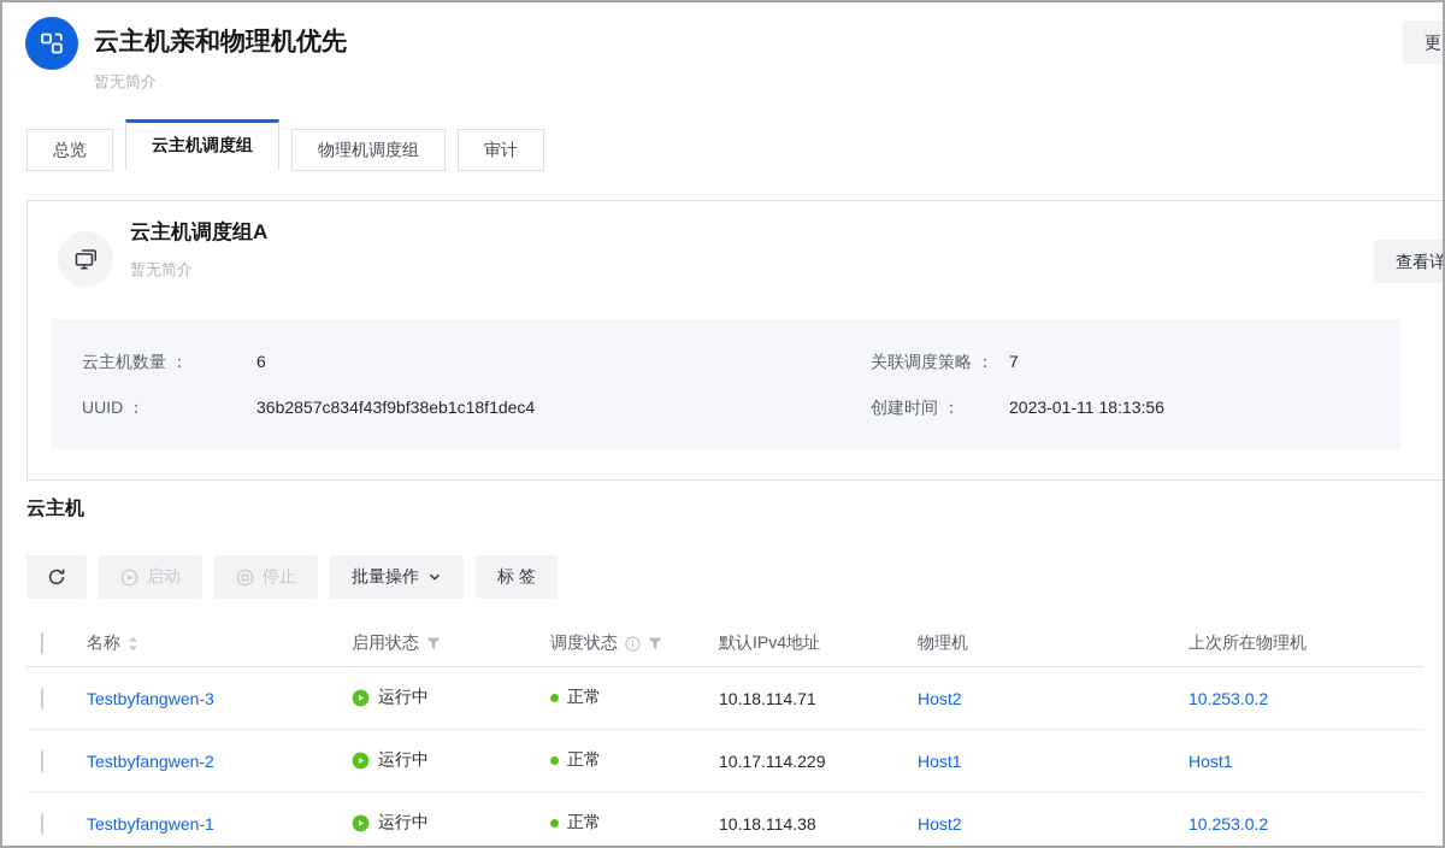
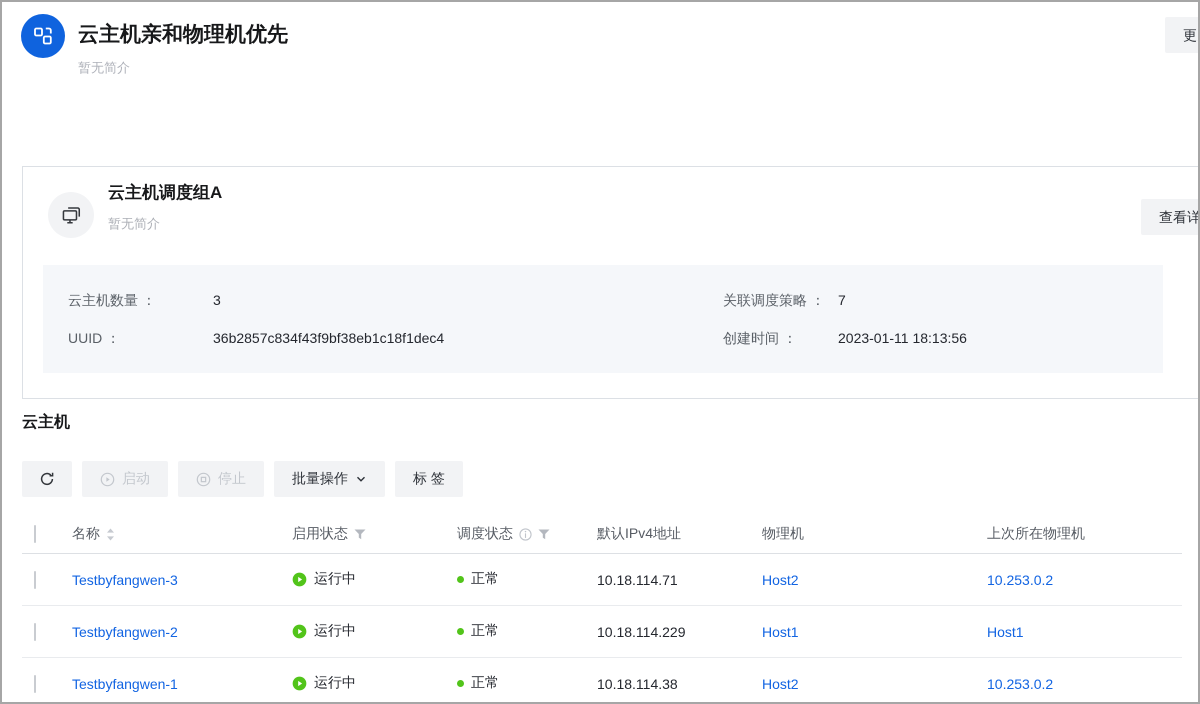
  云主机亲和物理机优先
  暂无简介
- 总览
- 云主机调度组
- 物理机调度组
- 审计
  云主机调度组A
  暂无简介
  查看详
  云主机数量 ：
- 6
+ 3
  关联调度策略 ：
  7
  UUID ：
  36b2857c834f43f9bf38eb1c18f1dec4
  创建时间 ：
  2023-01-11 18:13:56
  云主机
  启动
  停止
  批量操作
  标 签
  	名称	启用状态	调度状态	默认IPv4地址	物理机	上次所在物理机
  	Testbyfangwen-3	运行中	正常	10.18.114.71	Host2	10.253.0.2
- 	Testbyfangwen-2	运行中	正常	10.17.114.229	Host1	Host1
+ 	Testbyfangwen-2	运行中	正常	10.18.114.229	Host1	Host1
  	Testbyfangwen-1	运行中	正常	10.18.114.38	Host2	10.253.0.2
